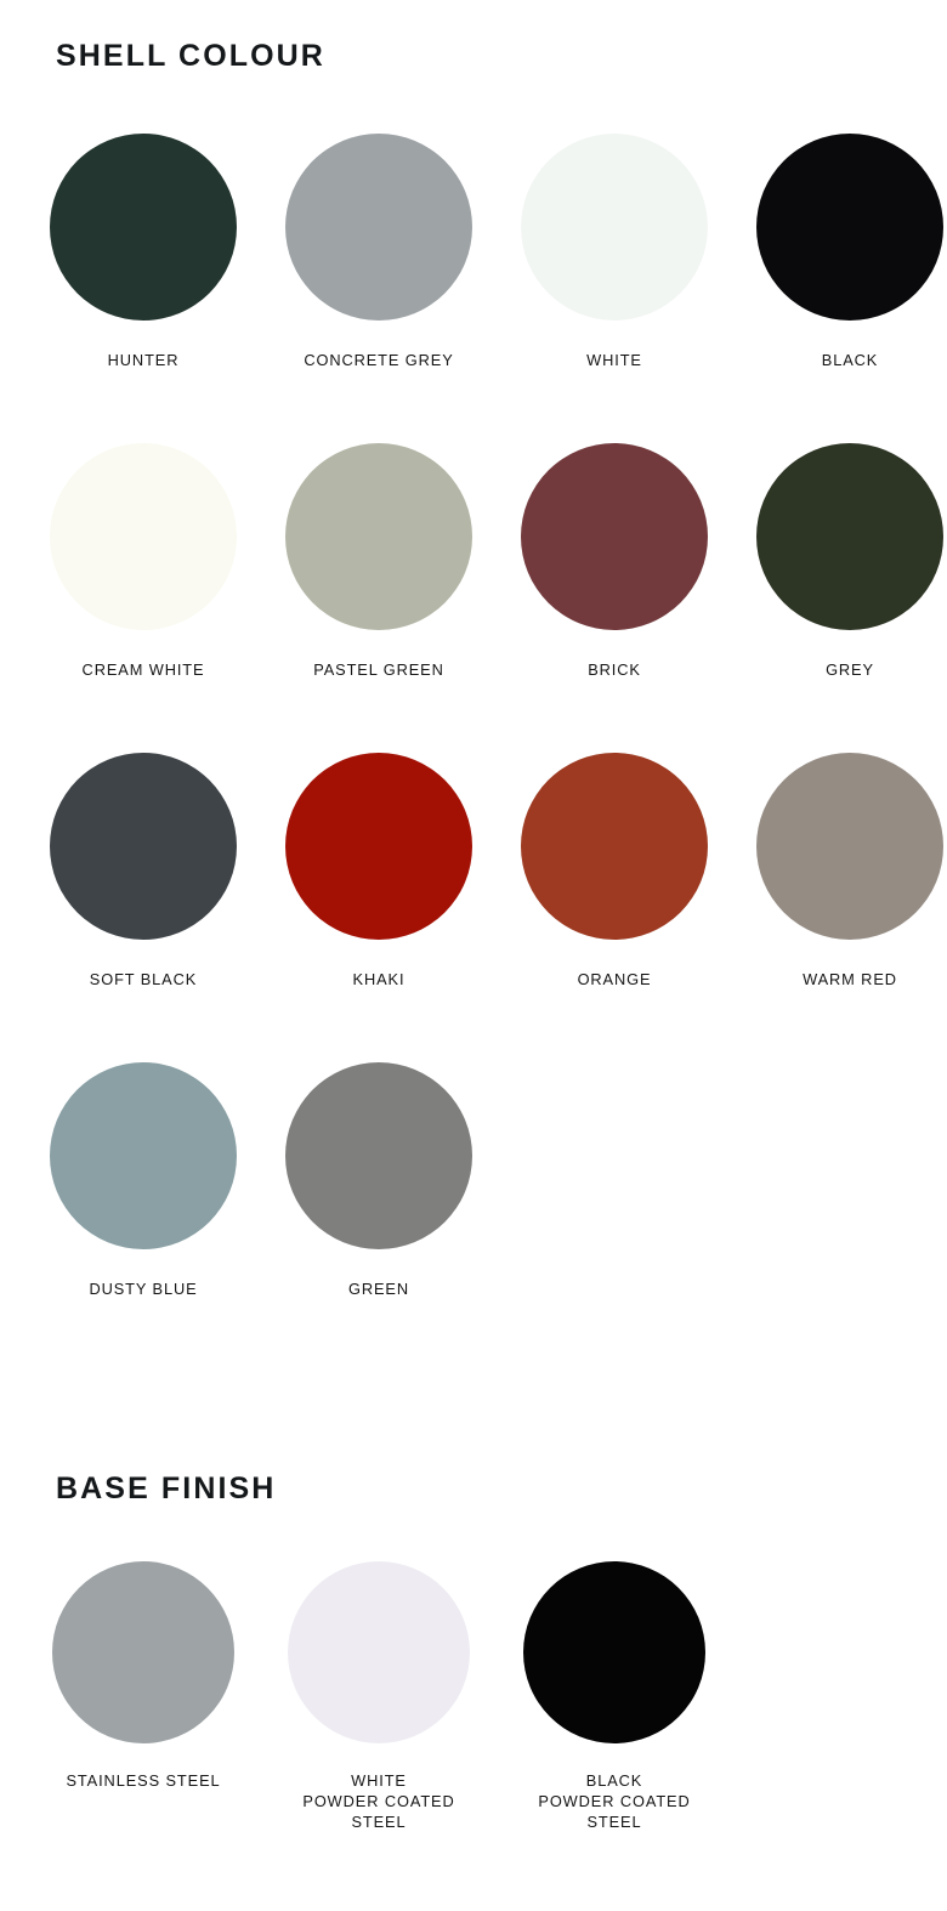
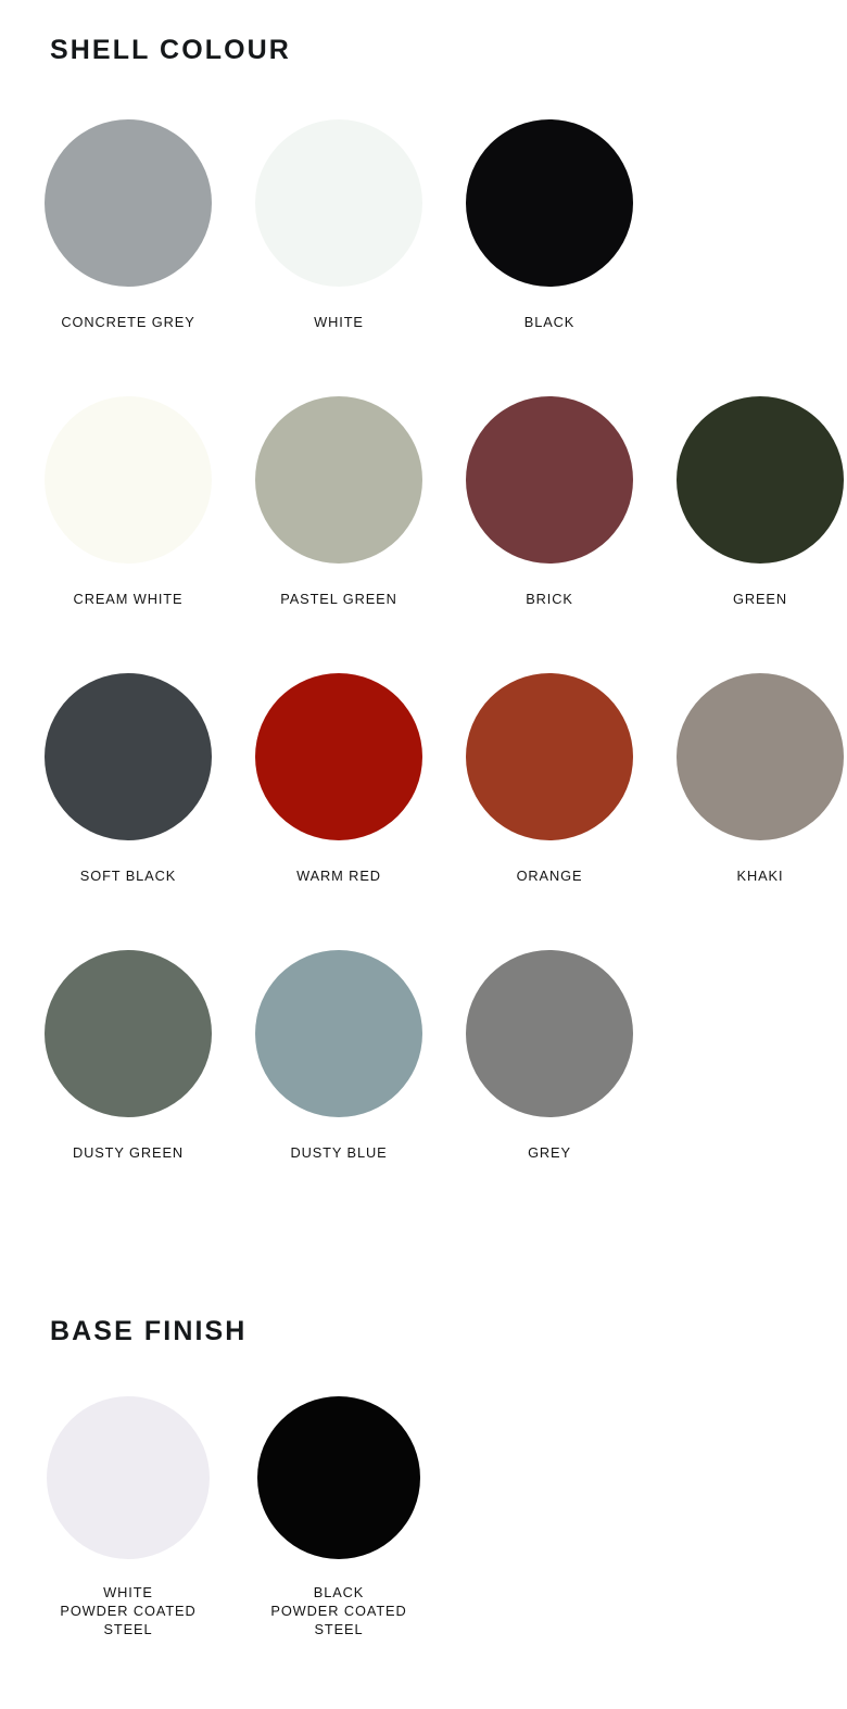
  SHELL COLOUR
- HUNTER
  CONCRETE GREY
  WHITE
  BLACK
  CREAM WHITE
  PASTEL GREEN
  BRICK
- GREY
+ GREEN
  SOFT BLACK
- KHAKI
+ WARM RED
  ORANGE
- WARM RED
+ KHAKI
+ DUSTY GREEN
  DUSTY BLUE
- GREEN
+ GREY
  BASE FINISH
- STAINLESS STEEL
  WHITE
  POWDER COATED
  STEEL
  BLACK
  POWDER COATED
  STEEL
